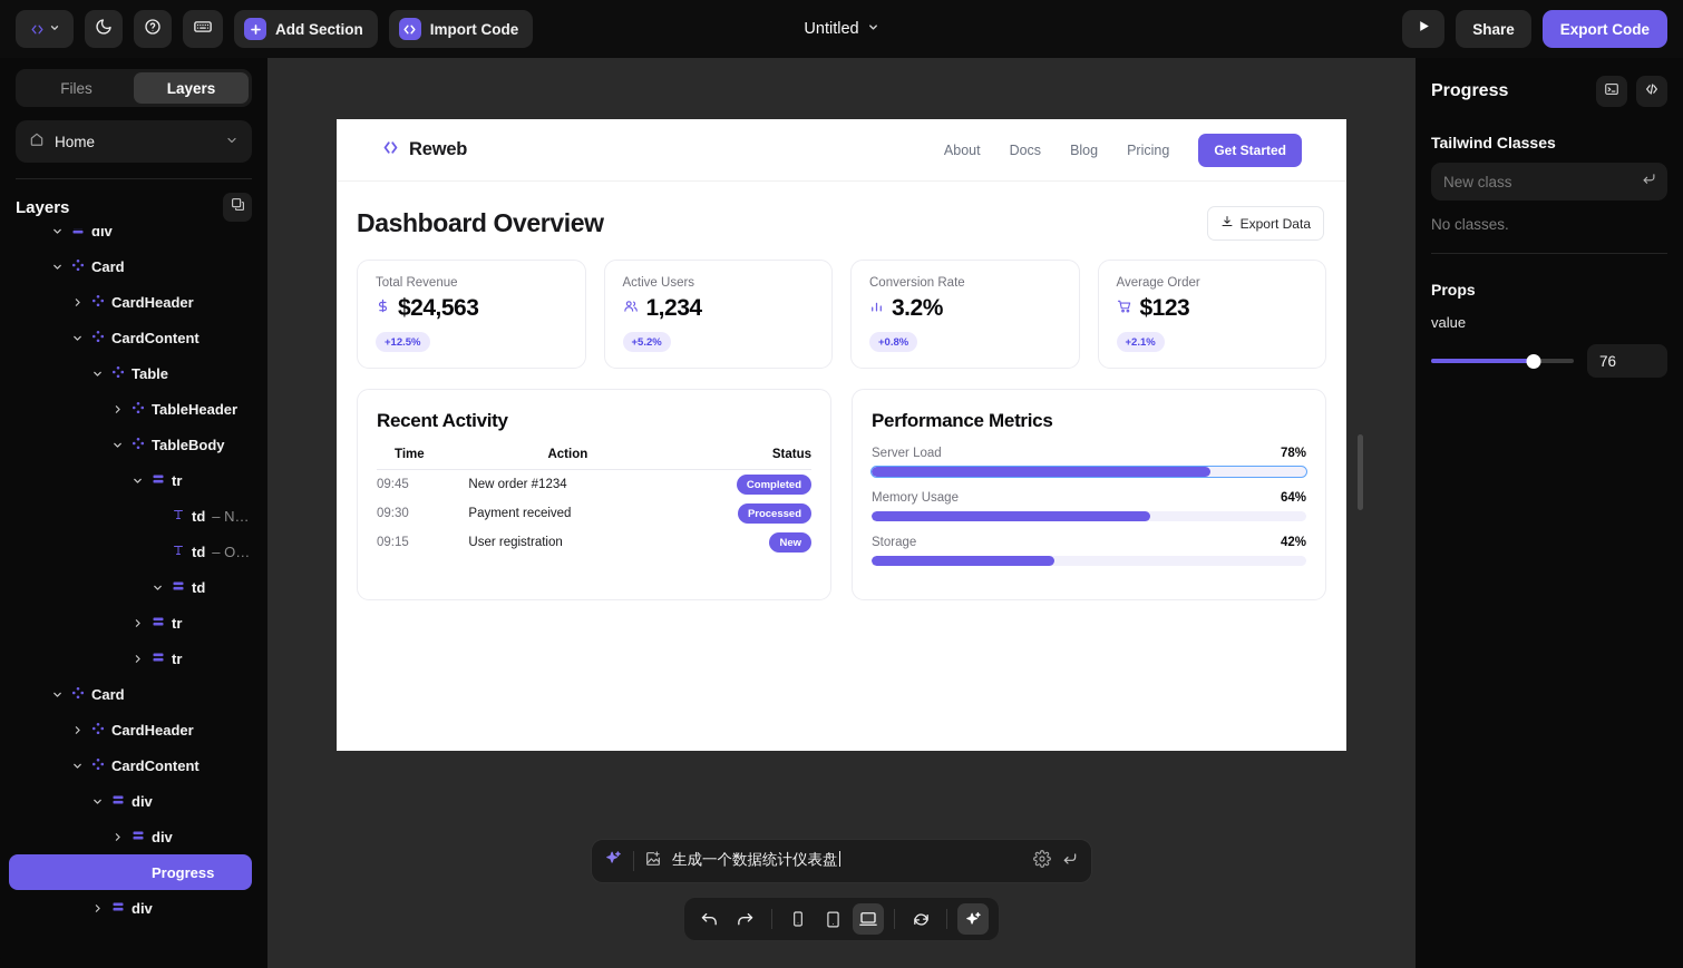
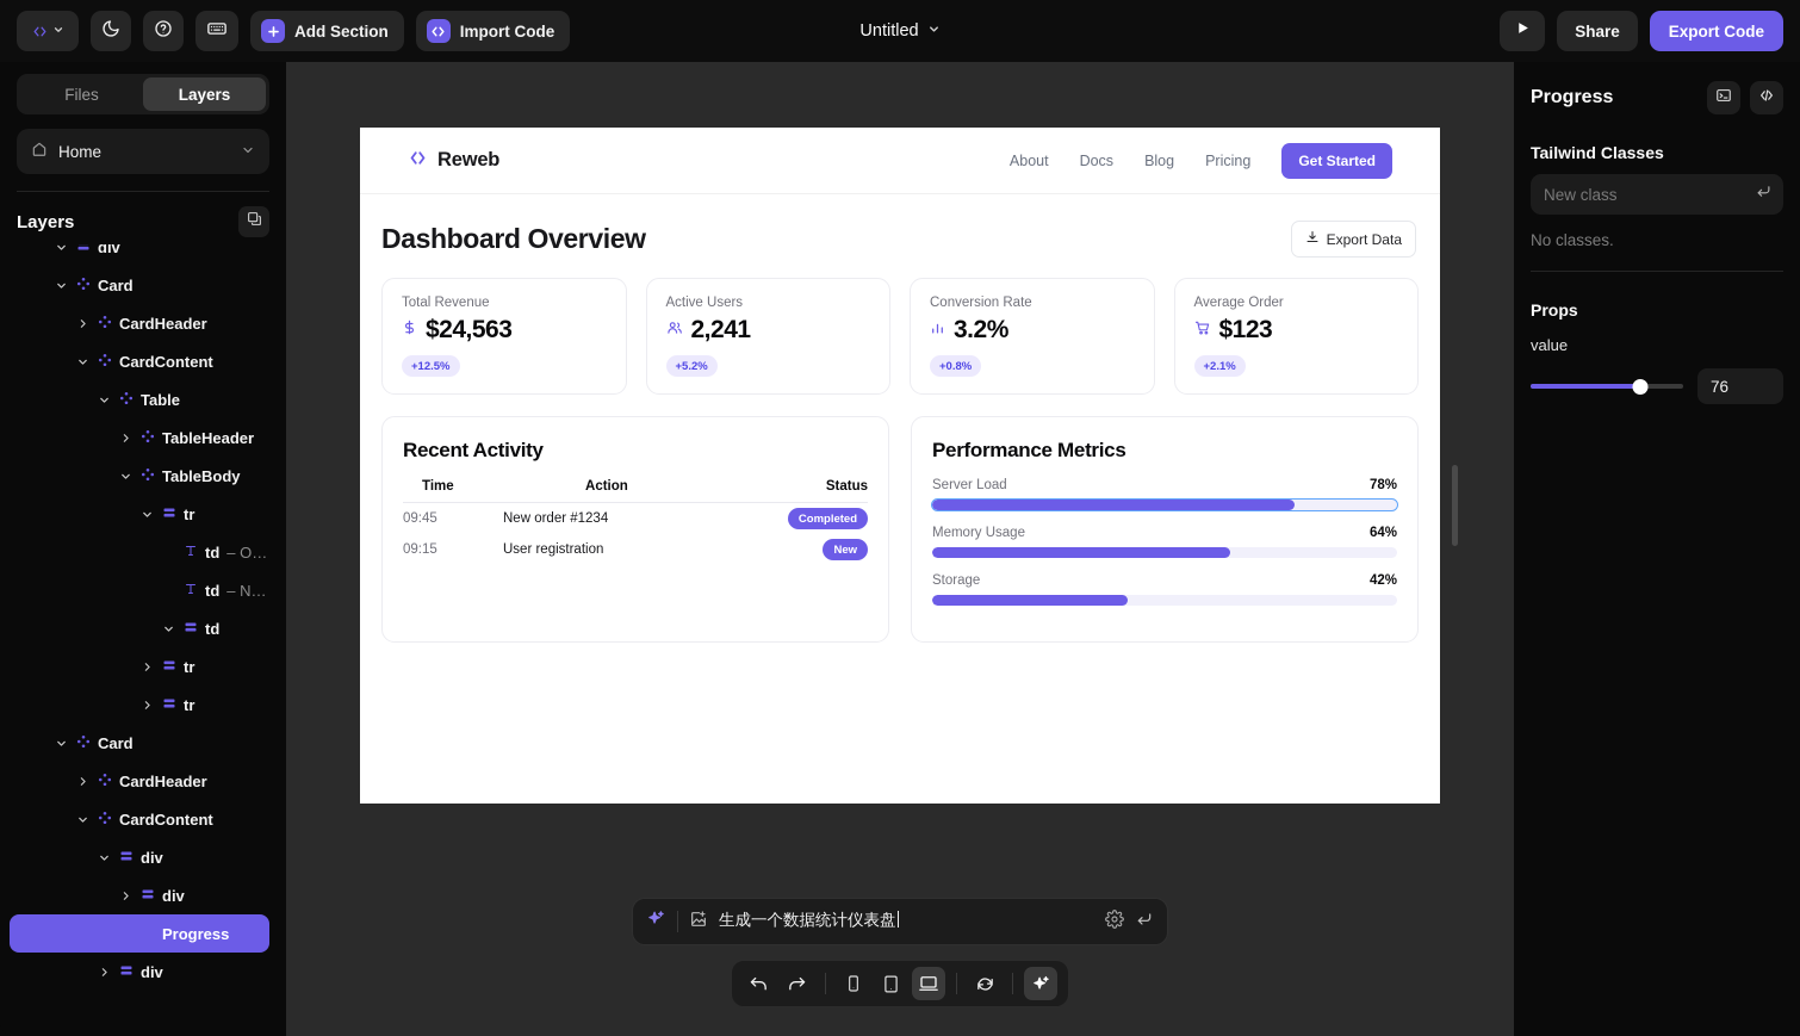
  Add Section
  Import Code
  Untitled
  Share
  Export Code
  Files
  Layers
  Home
  Layers
  div
  Card
  CardHeader
  CardContent
  Table
  TableHeader
  TableBody
  tr
  td
- – N…
+ – O…
  td
- – O…
+ – N…
  td
  tr
  tr
  Card
  CardHeader
  CardContent
  div
  div
  Progress
  div
  Reweb
  About
  Docs
  Blog
  Pricing
  Get Started
  Dashboard Overview
  Export Data
  Total Revenue
  $24,563
  +12.5%
  Active Users
- 1,234
+ 2,241
  +5.2%
  Conversion Rate
  3.2%
  +0.8%
  Average Order
  $123
  +2.1%
  Recent Activity
  Time	Action	Status
  09:45	New order #1234	Completed
- 09:30	Payment received	Processed
  09:15	User registration	New
  Performance Metrics
  Server Load
  78%
  Memory Usage
  64%
  Storage
  42%
  生成一个数据统计仪表盘
  Progress
  Tailwind Classes
  New class
  No classes.
  Props
  value
  76
